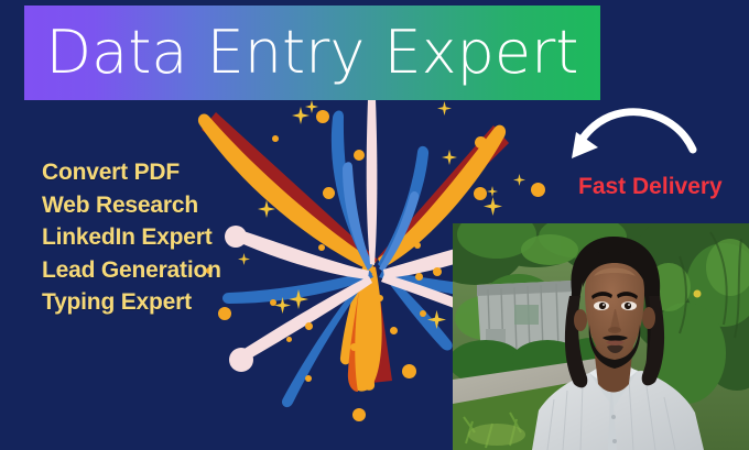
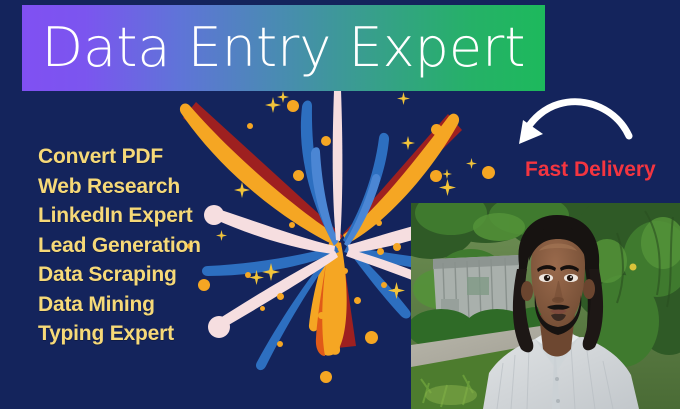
  Data Entry Expert
  Convert PDF
  Web Research
  LinkedIn Expert
  Lead Generation
+ Data Scraping
+ Data Mining
  Typing Expert
  Fast Delivery
